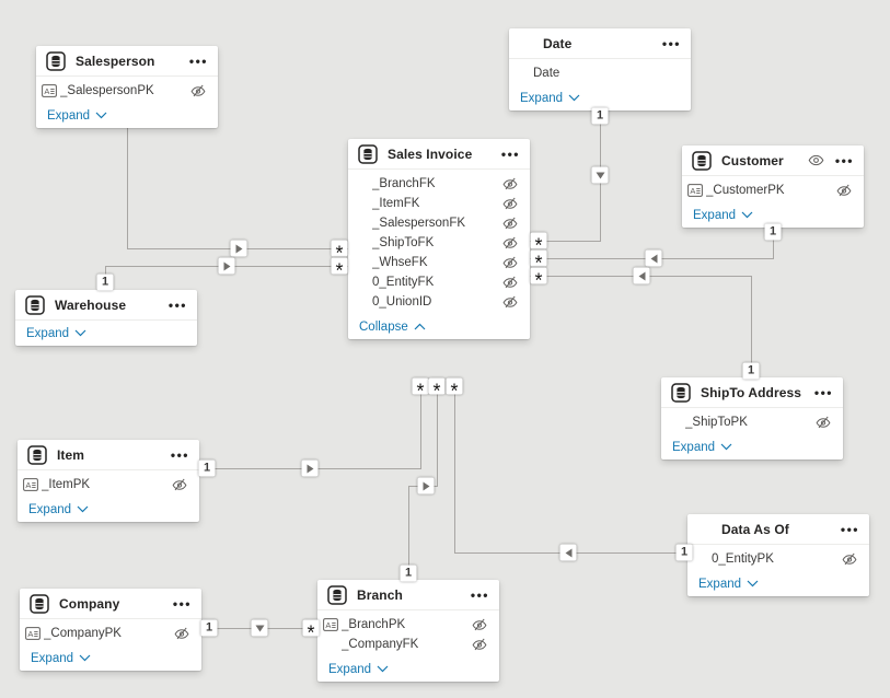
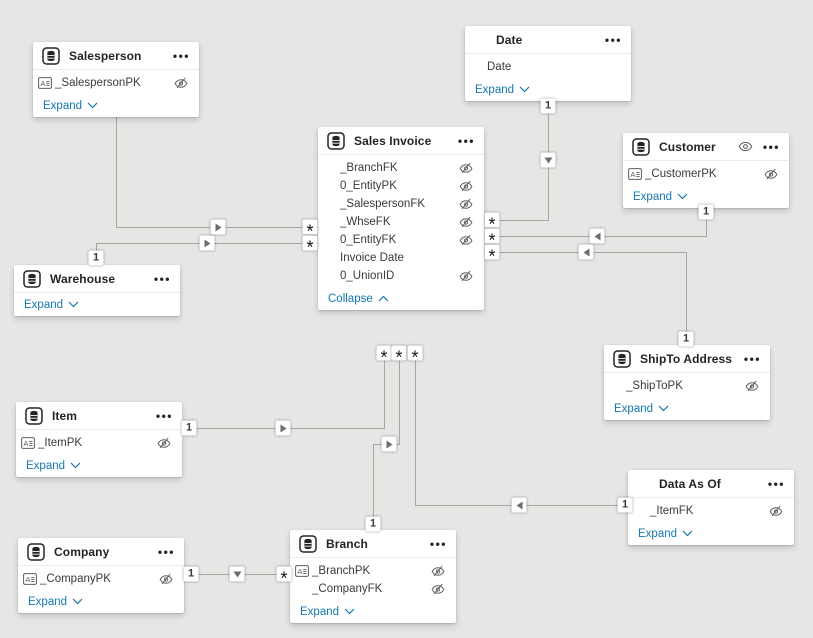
  Salesperson
  •••
  A
  _SalespersonPK
  Expand
  Date
  •••
  Date
  Expand
  Sales Invoice
  •••
  _BranchFK
- _ItemFK
+ 0_EntityPK
  _SalespersonFK
- _ShipToFK
  _WhseFK
  0_EntityFK
+ Invoice Date
  0_UnionID
  Collapse
  Customer
  •••
  A
  _CustomerPK
  Expand
  Warehouse
  •••
  Expand
  ShipTo Address
  •••
  _ShipToPK
  Expand
  Item
  •••
  A
  _ItemPK
  Expand
  Data As Of
  •••
- 0_EntityPK
+ _ItemFK
  Expand
  Company
  •••
  A
  _CompanyPK
  Expand
  Branch
  •••
  A
  _BranchPK
  _CompanyFK
  Expand
  *
  1
  *
  1
  *
  1
  *
  1
  *
  1
  *
  1
  *
  1
  *
  1
  *
